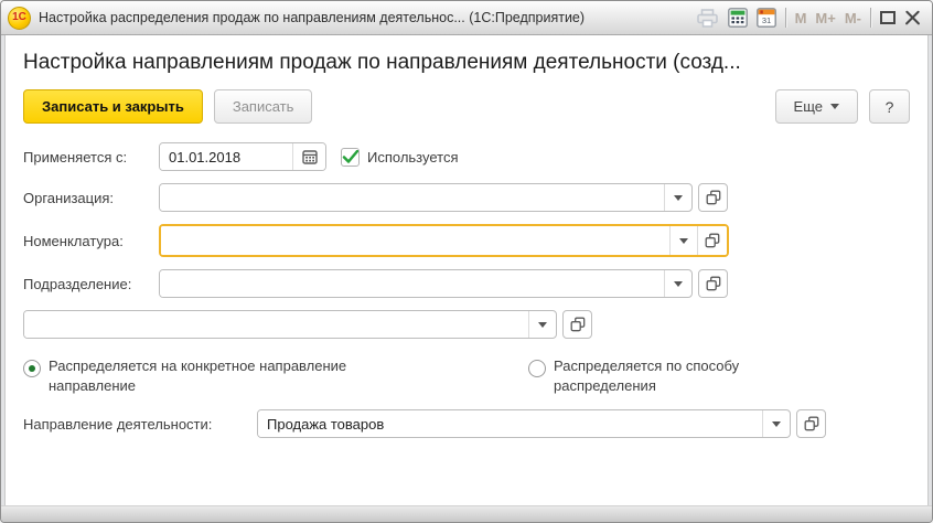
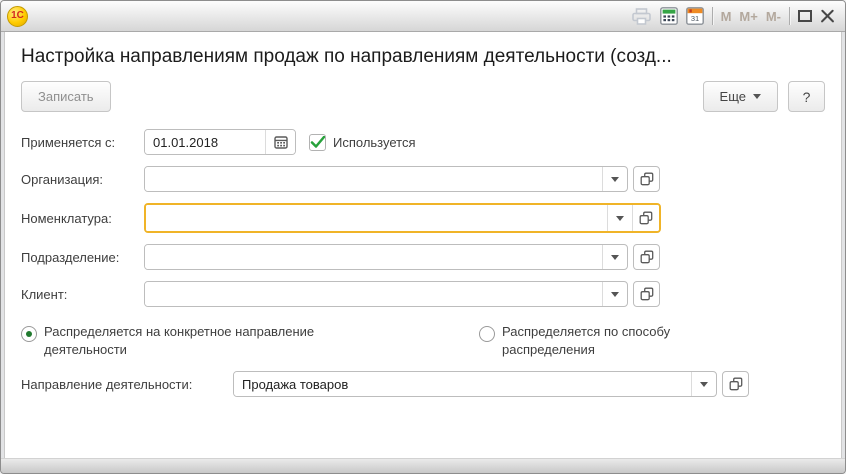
  1С
- Настройка распределения продаж по направлениям деятельнос... (1С:Предприятие)
  31
  M
  M+
  M-
  Настройка направлениям продаж по направлениям деятельности (созд...
- Записать и закрыть
  Записать
  Еще
  ?
  Применяется с:
  01.01.2018
  Используется
  Организация:
  Номенклатура:
  Подразделение:
+ Клиент:
- Распределяется на конкретное направление направление
+ Распределяется на конкретное направление деятельности
  Распределяется по способу распределения
  Направление деятельности:
  Продажа товаров
